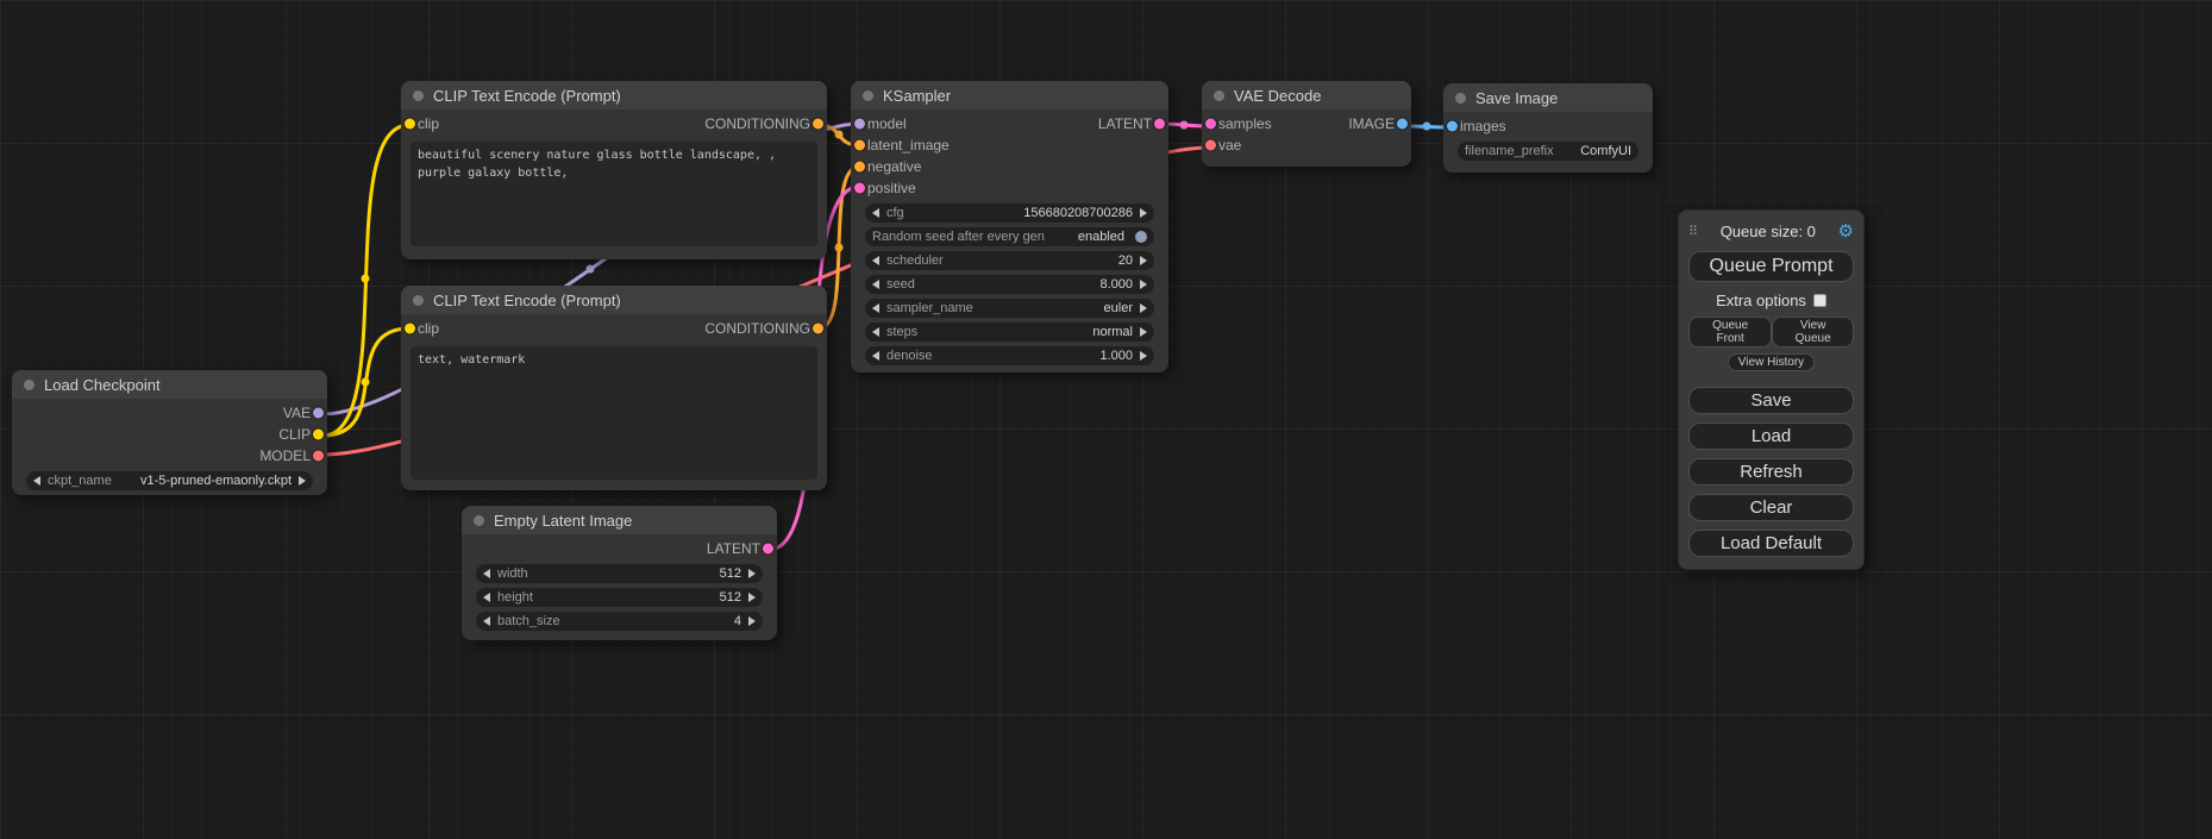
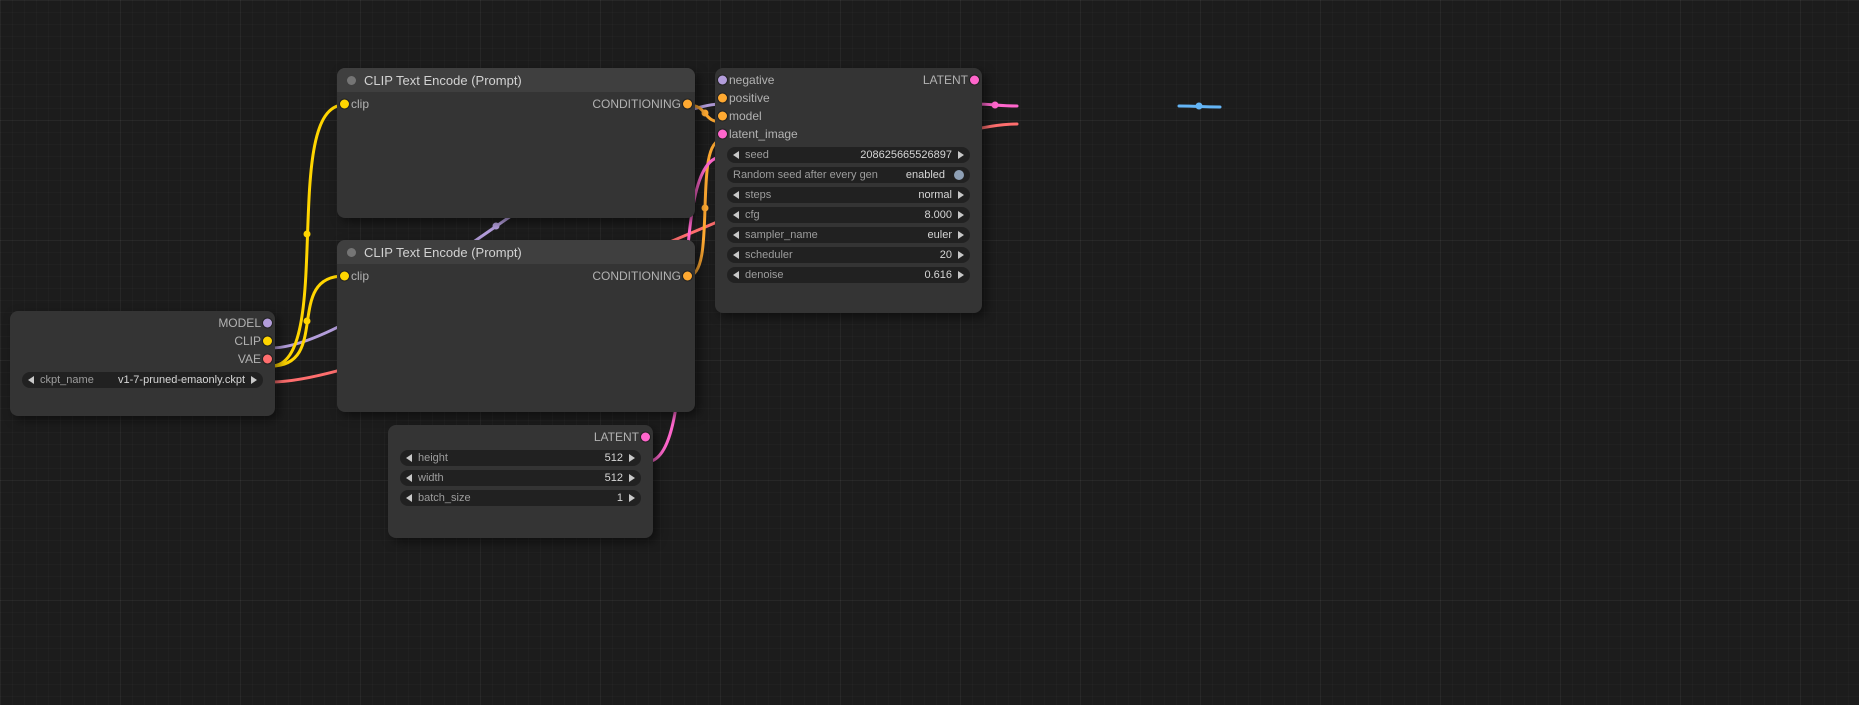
- Load Checkpoint
- VAE
+ MODEL
  CLIP
- MODEL
+ VAE
  ckpt_name
- v1-5-pruned-emaonly.ckpt
+ v1-7-pruned-emaonly.ckpt
  CLIP Text Encode (Prompt)
  clip
  CONDITIONING
- beautiful scenery nature glass bottle landscape, , purple galaxy bottle,
  CLIP Text Encode (Prompt)
  clip
  CONDITIONING
- text, watermark
- Empty Latent Image
  LATENT
- width
+ height
  512
- height
+ width
  512
  batch_size
- 4
+ 1
- KSampler
- model
+ negative
  LATENT
- latent_image
+ positive
- negative
+ model
- positive
+ latent_image
- cfg
+ seed
- 156680208700286
+ 208625665526897
  Random seed after every gen
  enabled
- scheduler
+ steps
- 20
+ normal
- seed
+ cfg
  8.000
  sampler_name
  euler
- steps
+ scheduler
- normal
+ 20
  denoise
- 1.000
+ 0.616
- VAE Decode
- samples
- IMAGE
- vae
- Save Image
- images
- filename_prefix
- ComfyUI
- ⠿
- Queue size: 0
- ⚙
- Queue Prompt
- Extra options
- Queue Front
- View Queue
- View History
- Save
- Load
- Refresh
- Clear
- Load Default
